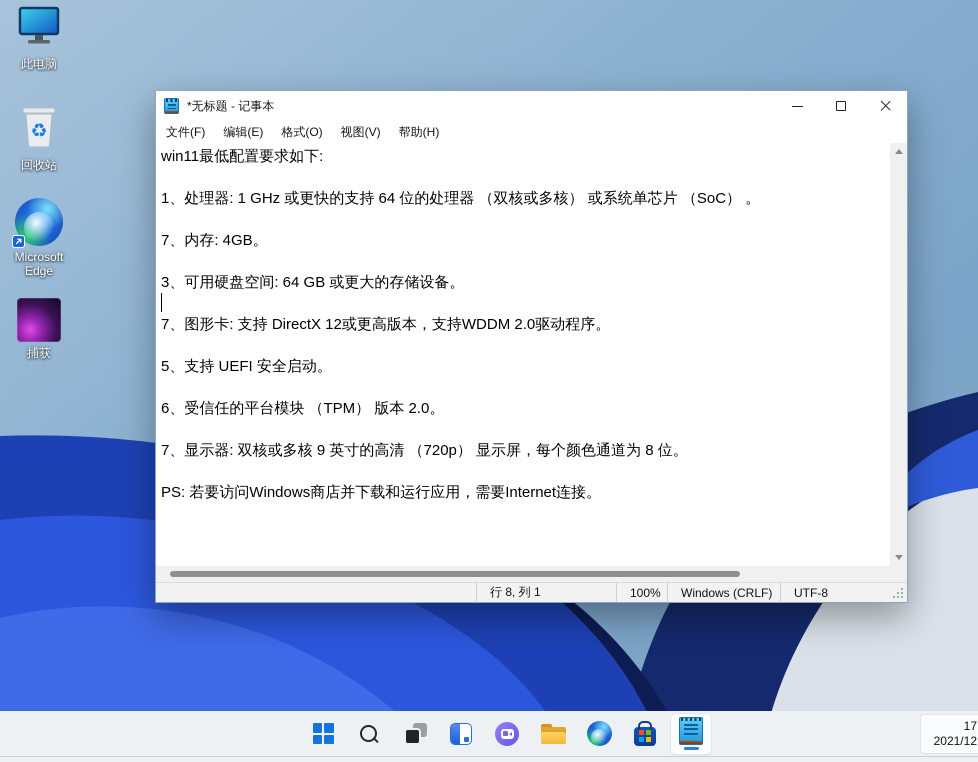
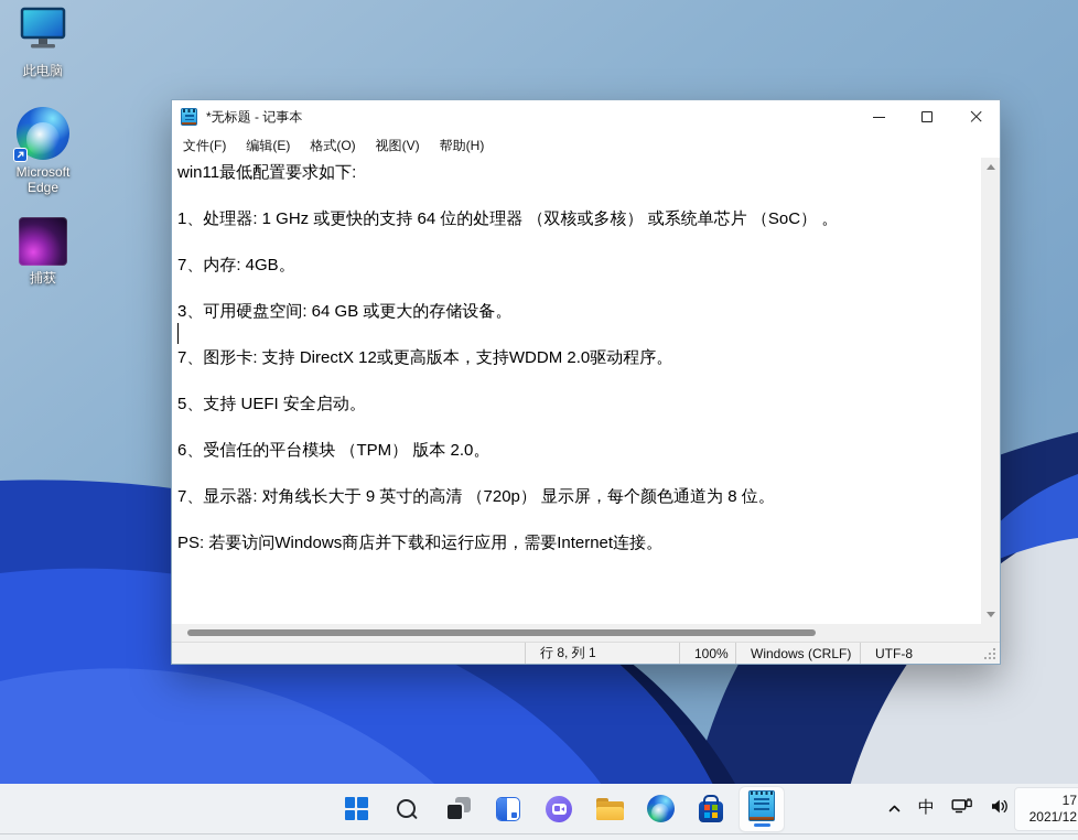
  此电脑
- ♻
- 回收站
  Microsoft Edge
  捕获
  *无标题 - 记事本
  文件(F)
  编辑(E)
  格式(O)
  视图(V)
  帮助(H)
  win11最低配置要求如下:
  1、处理器: 1 GHz 或更快的支持 64 位的处理器 （双核或多核） 或系统单芯片 （SoC） 。
  7、内存: 4GB。
  3、可用硬盘空间: 64 GB 或更大的存储设备。
  7、图形卡: 支持 DirectX 12或更高版本，支持WDDM 2.0驱动程序。
  5、支持 UEFI 安全启动。
  6、受信任的平台模块 （TPM） 版本 2.0。
- 7、显示器: 双核或多核 9 英寸的高清 （720p） 显示屏，每个颜色通道为 8 位。
+ 7、显示器: 对角线长大于 9 英寸的高清 （720p） 显示屏，每个颜色通道为 8 位。
  PS: 若要访问Windows商店并下载和运行应用，需要Internet连接。
  行 8, 列 1
  100%
  Windows (CRLF)
  UTF-8
+ 中
  17
  2021/12
